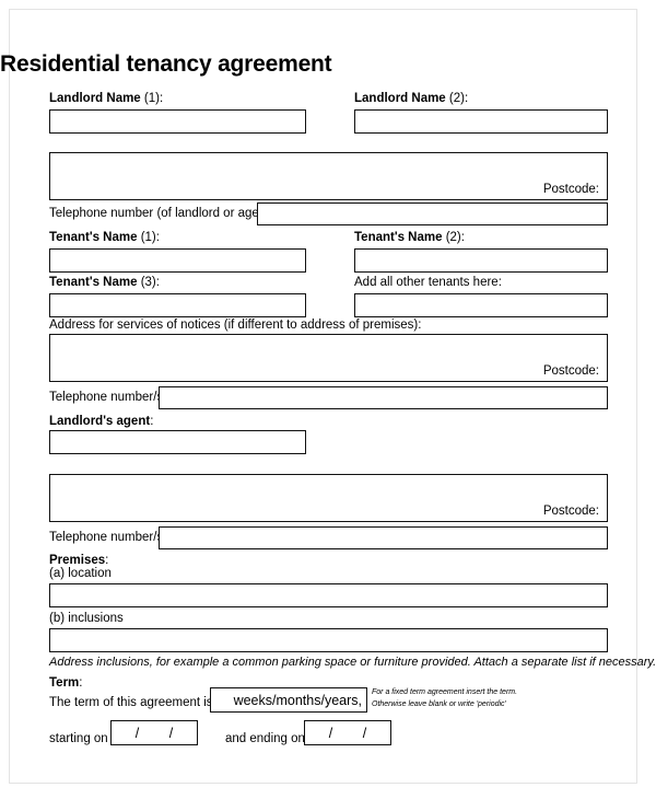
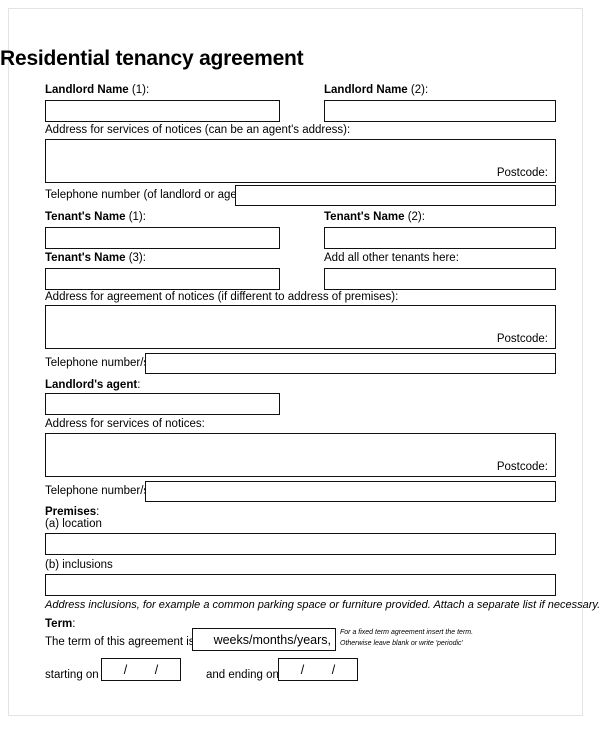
  Residential tenancy agreement
  Landlord Name (1):
  Landlord Name (2):
+ Address for services of notices (can be an agent's address):
  Postcode:
  Telephone number (of landlord or age
  Tenant's Name (1):
  Tenant's Name (2):
  Tenant's Name (3):
  Add all other tenants here:
- Address for services of notices (if different to address of premises):
+ Address for agreement of notices (if different to address of premises):
  Postcode:
  Telephone number/
  Landlord's agent:
+ Address for services of notices:
  Postcode:
  Telephone number/
  Premises:
  (a) location
  (b) inclusions
  Address inclusions, for example a common parking space or furniture provided. Attach a separate list if necessary.
  Term:
  The term of this agreement i
  weeks/months/years,
  starting on
  / /
  and ending on
  / /
